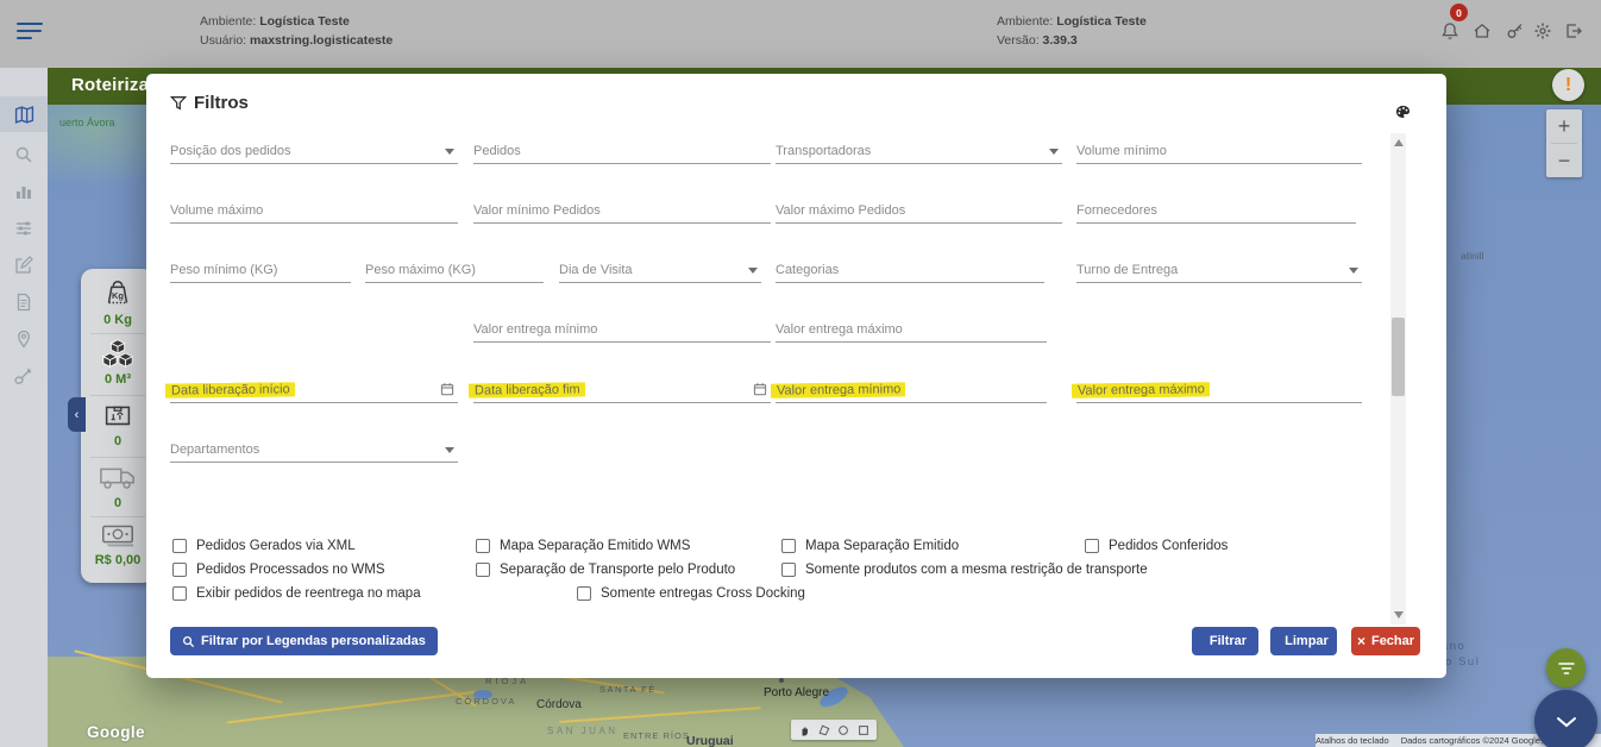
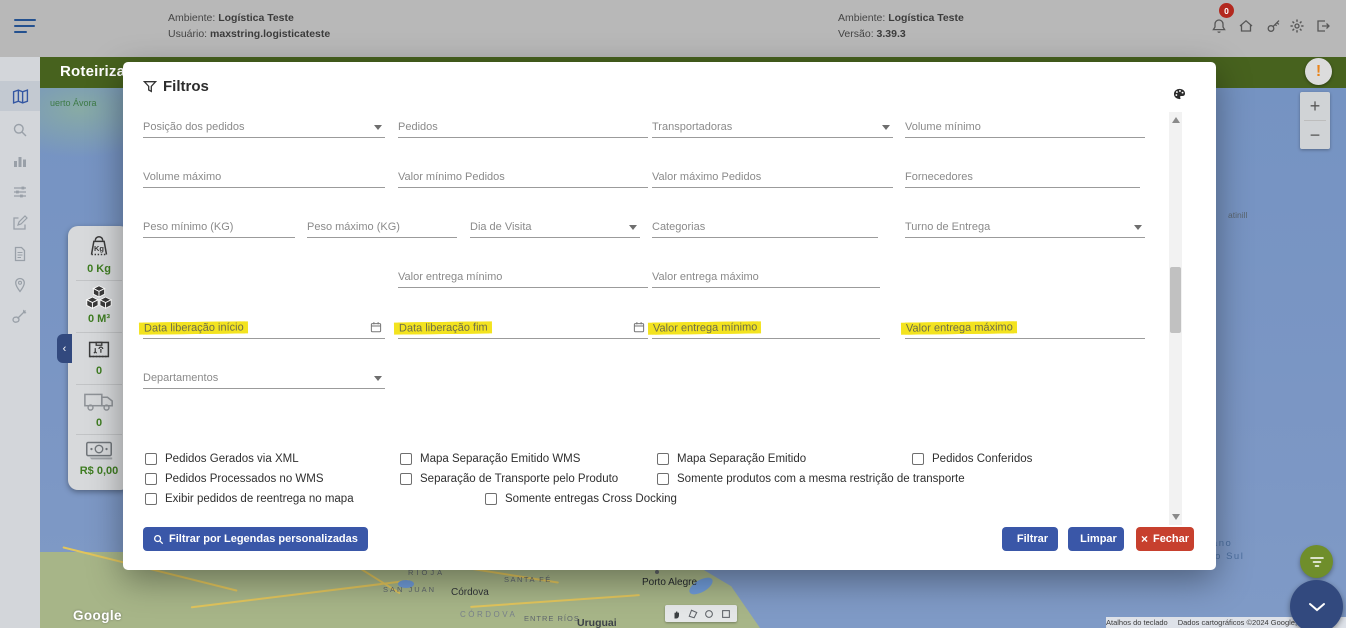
  uerto Ávora
  atinill
  RIOJA
- CÓRDOVA
+ SAN JUAN
  Córdova
  SANTA FÉ
- SAN JUAN
+ CÓRDOVA
  ENTRE RÍOS
  Uruguai
  Porto Alegre
  +
  −
  Google
  Atalhos do teclado
  Dados cartográficos ©2024 Google
  Kg
  0 Kg
  0 M³
  0
  0
  R$ 0,00
  ‹
  Ambiente: Logística Teste
  Usuário: maxstring.logisticateste
  Ambiente: Logística Teste
  Versão: 3.39.3
  0
  Roteiriza
  !
  Filtros
  Posição dos pedidos
  Pedidos
  Transportadoras
  Volume mínimo
  Volume máximo
  Valor mínimo Pedidos
  Valor máximo Pedidos
  Fornecedores
  Peso mínimo (KG)
  Peso máximo (KG)
  Dia de Visita
  Categorias
  Turno de Entrega
  Valor entrega mínimo
  Valor entrega máximo
  Data liberação início
  Data liberação fim
  Valor entrega mínimo
  Valor entrega máximo
  Departamentos
  Pedidos Gerados via XML
  Mapa Separação Emitido WMS
  Mapa Separação Emitido
  Pedidos Conferidos
  Pedidos Processados no WMS
  Separação de Transporte pelo Produto
  Somente produtos com a mesma restrição de transporte
  Exibir pedidos de reentrega no mapa
  Somente entregas Cross Docking
  Filtrar por Legendas personalizadas
  Filtrar
  Limpar
  ×
  Fechar
